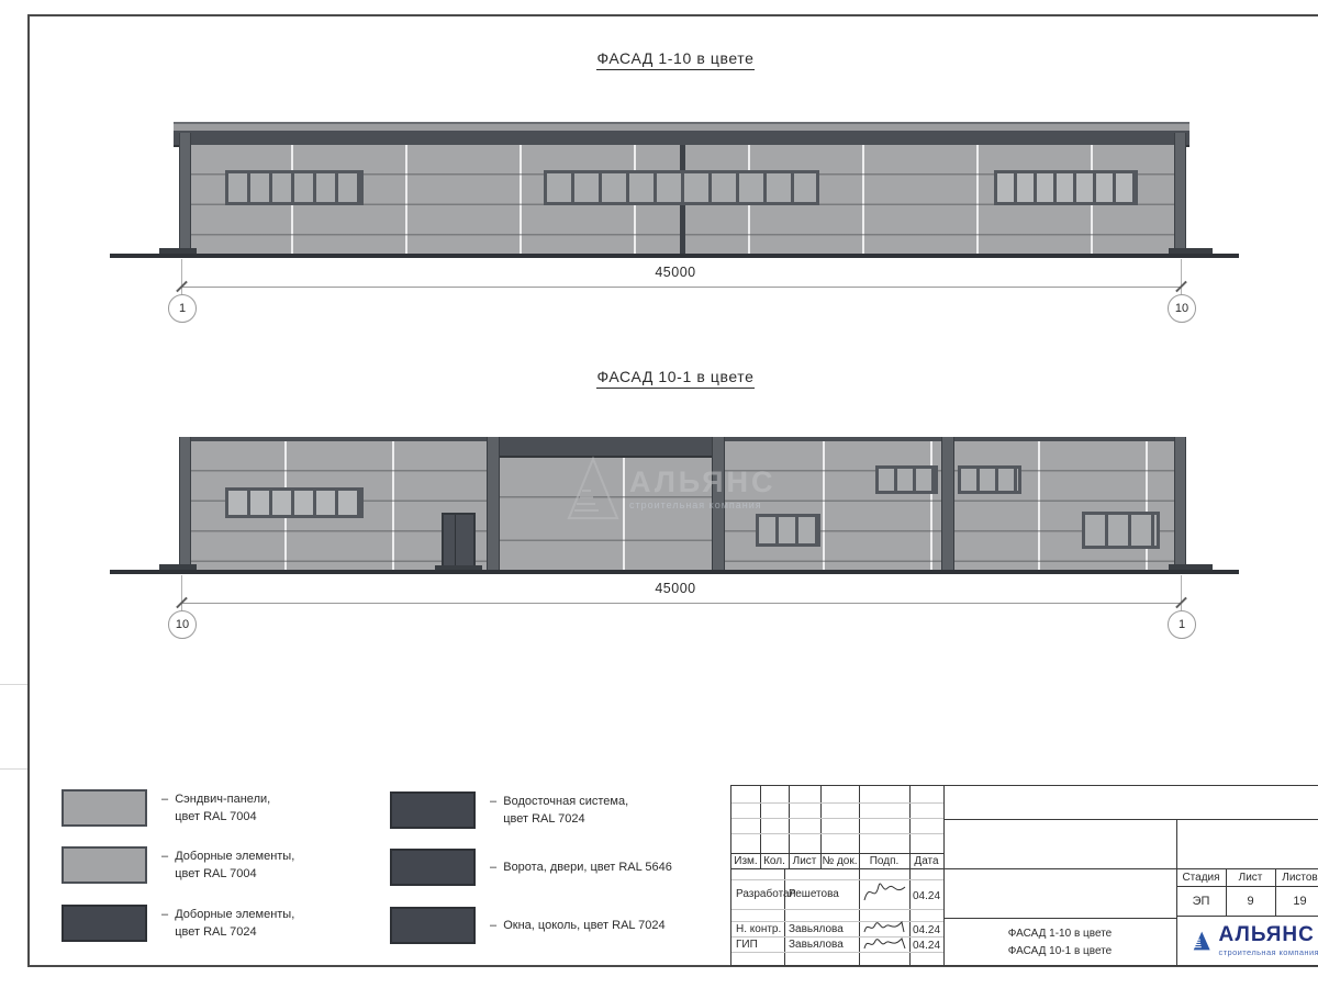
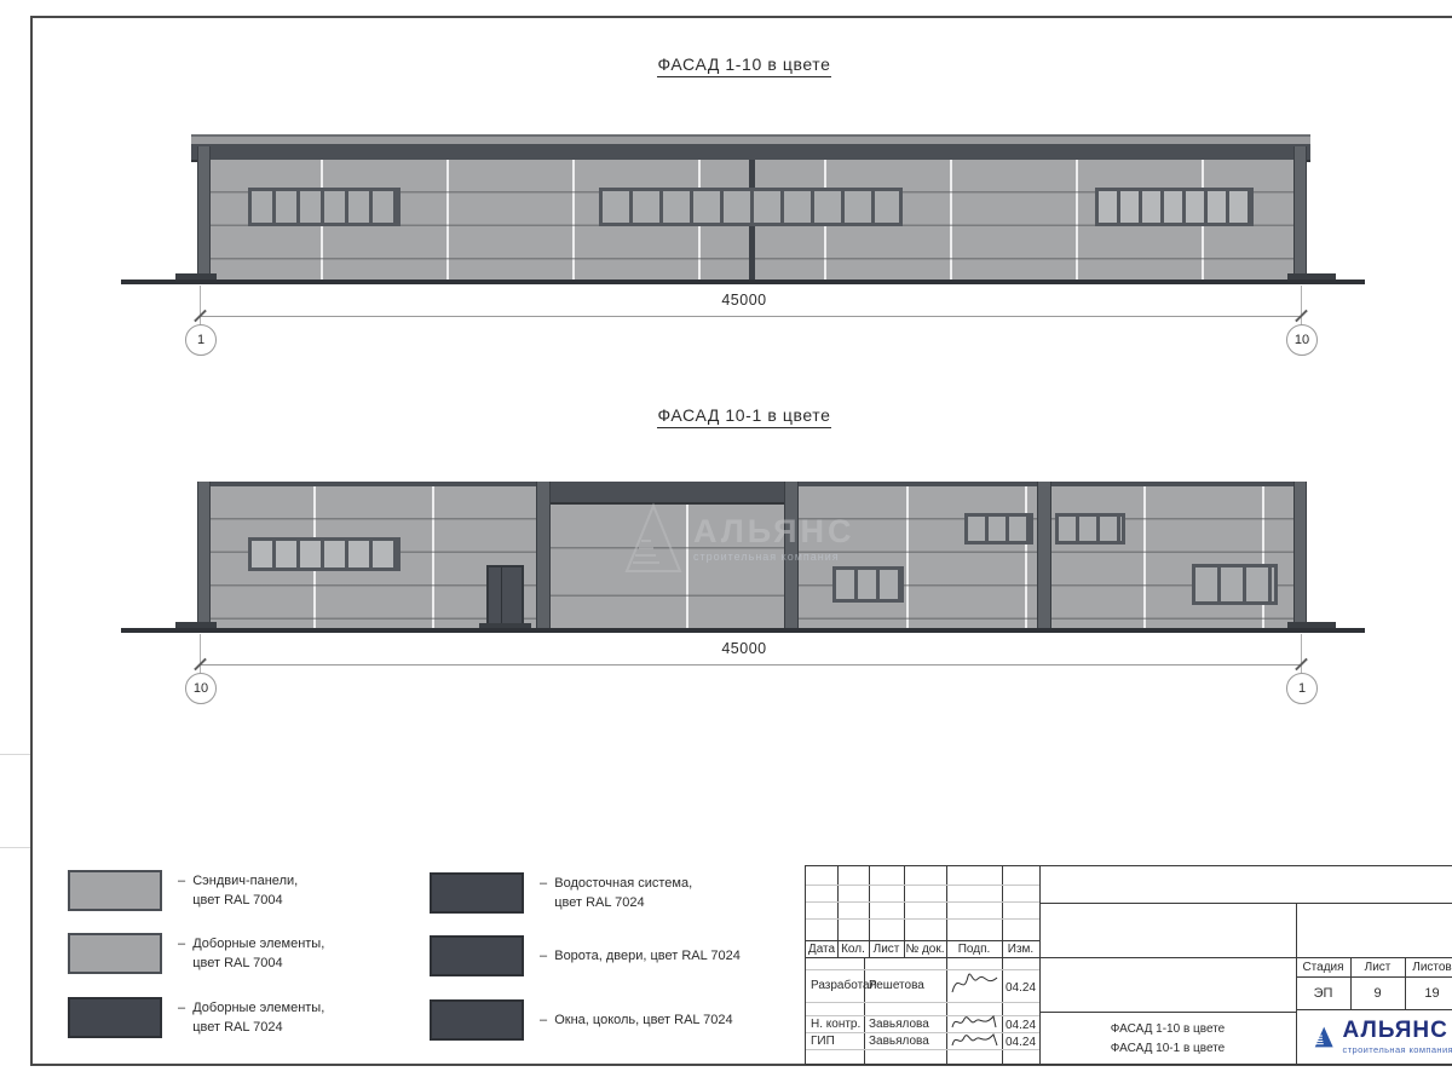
  ФАСАД 1-10 в цвете
  45000
  1
  10
  ФАСАД 10-1 в цвете
  АЛЬЯНС
  строительная компания
  45000
  10
  1
  – Сэндвич-панели,
  цвет RAL 7004
  – Доборные элементы,
  цвет RAL 7004
  – Доборные элементы,
  цвет RAL 7024
  – Водосточная система,
  цвет RAL 7024
- – Ворота, двери, цвет RAL 5646
+ – Ворота, двери, цвет RAL 7024
  – Окна, цоколь, цвет RAL 7024
- Изм.
+ Дата
  Кол.
  Лист
  № док.
  Подп.
- Дата
+ Изм.
  Разработал
  Решетова
  04.24
  Н. контр.
  Завьялова
  04.24
  ГИП
  Завьялова
  04.24
  ФАСАД 1-10 в цвете
  ФАСАД 10-1 в цвете
  Стадия
  Лист
  Листов
  ЭП
  9
  19
  АЛЬЯНС
  строительная компания
